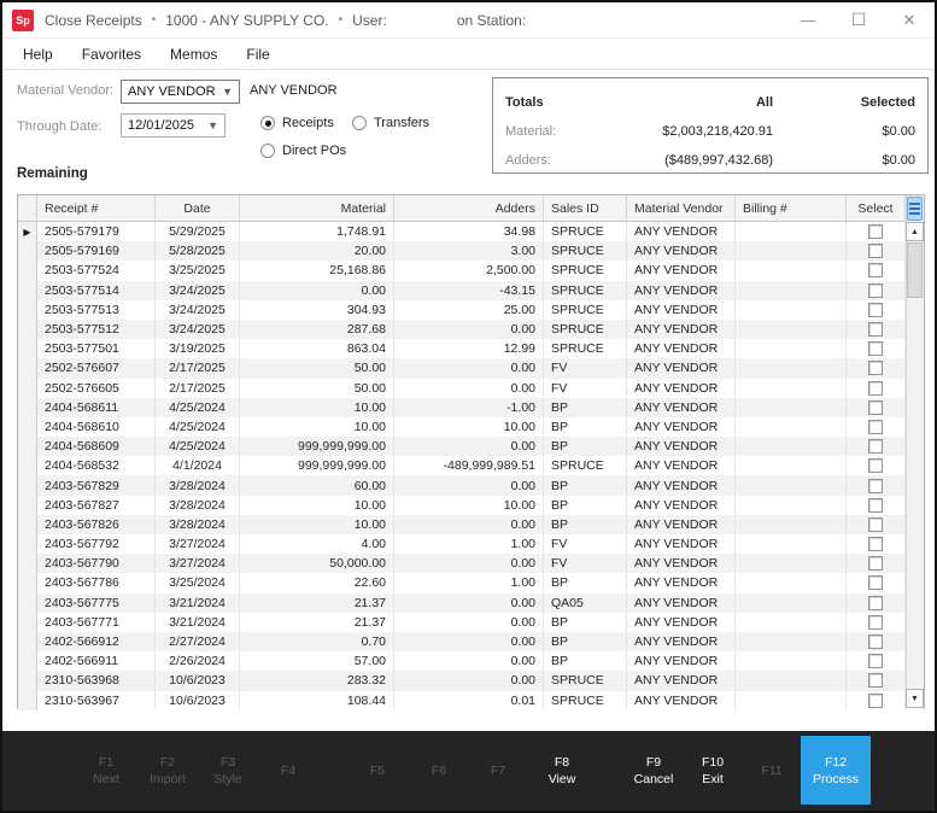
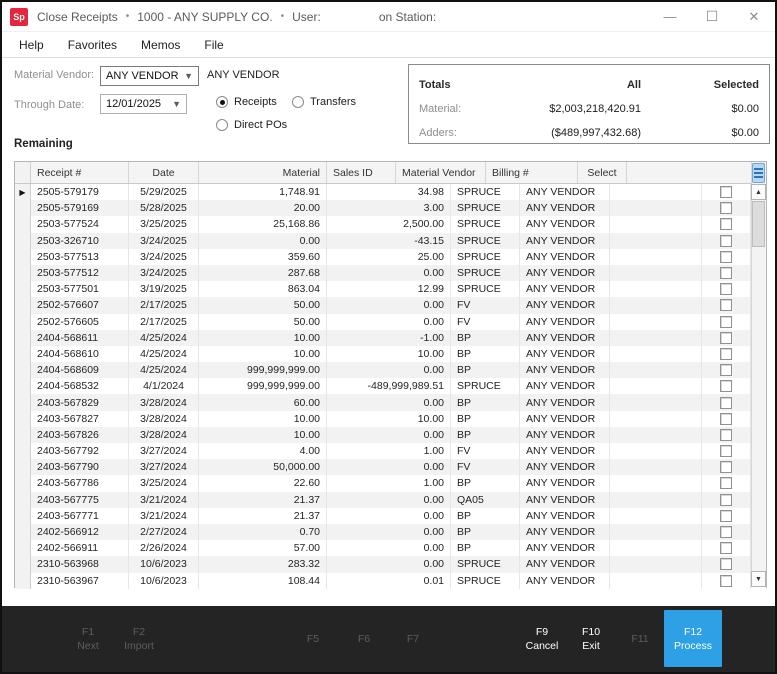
  Sp
  Close Receipts
  •
  1000 - ANY SUPPLY CO.
  •
  User:
  on Station:
  —
  ☐
  ✕
  Help
  Favorites
  Memos
  File
  Material Vendor:
  ANY VENDOR
  ▼
  ANY VENDOR
  Through Date:
  12/01/2025
  ▼
  Receipts
  Transfers
  Direct POs
  Remaining
  Totals
  All
  Selected
  Material:
  $2,003,218,420.91
  $0.00
  Adders:
  ($489,997,432.68)
  $0.00
  Receipt #
  Date
  Material
- Adders
  Sales ID
  Material Vendor
  Billing #
  Select
  ▶
  2505-579179
  5/29/2025
  1,748.91
  34.98
  SPRUCE
  ANY VENDOR
  2505-579169
  5/28/2025
  20.00
  3.00
  SPRUCE
  ANY VENDOR
  2503-577524
  3/25/2025
  25,168.86
  2,500.00
  SPRUCE
  ANY VENDOR
- 2503-577514
+ 2503-326710
  3/24/2025
  0.00
  -43.15
  SPRUCE
  ANY VENDOR
  2503-577513
  3/24/2025
- 304.93
+ 359.60
  25.00
  SPRUCE
  ANY VENDOR
  2503-577512
  3/24/2025
  287.68
  0.00
  SPRUCE
  ANY VENDOR
  2503-577501
  3/19/2025
  863.04
  12.99
  SPRUCE
  ANY VENDOR
  2502-576607
  2/17/2025
  50.00
  0.00
  FV
  ANY VENDOR
  2502-576605
  2/17/2025
  50.00
  0.00
  FV
  ANY VENDOR
  2404-568611
  4/25/2024
  10.00
  -1.00
  BP
  ANY VENDOR
  2404-568610
  4/25/2024
  10.00
  10.00
  BP
  ANY VENDOR
  2404-568609
  4/25/2024
  999,999,999.00
  0.00
  BP
  ANY VENDOR
  2404-568532
  4/1/2024
  999,999,999.00
  -489,999,989.51
  SPRUCE
  ANY VENDOR
  2403-567829
  3/28/2024
  60.00
  0.00
  BP
  ANY VENDOR
  2403-567827
  3/28/2024
  10.00
  10.00
  BP
  ANY VENDOR
  2403-567826
  3/28/2024
  10.00
  0.00
  BP
  ANY VENDOR
  2403-567792
  3/27/2024
  4.00
  1.00
  FV
  ANY VENDOR
  2403-567790
  3/27/2024
  50,000.00
  0.00
  FV
  ANY VENDOR
  2403-567786
  3/25/2024
  22.60
  1.00
  BP
  ANY VENDOR
  2403-567775
  3/21/2024
  21.37
  0.00
  QA05
  ANY VENDOR
  2403-567771
  3/21/2024
  21.37
  0.00
  BP
  ANY VENDOR
  2402-566912
  2/27/2024
  0.70
  0.00
  BP
  ANY VENDOR
  2402-566911
  2/26/2024
  57.00
  0.00
  BP
  ANY VENDOR
  2310-563968
  10/6/2023
  283.32
  0.00
  SPRUCE
  ANY VENDOR
  2310-563967
  10/6/2023
  108.44
  0.01
  SPRUCE
  ANY VENDOR
  F1
  Next
  F2
  Import
- F3
- Style
- F4
  F5
  F6
  F7
- F8
- View
  F9
  Cancel
  F10
  Exit
  F11
  F12
  Process
